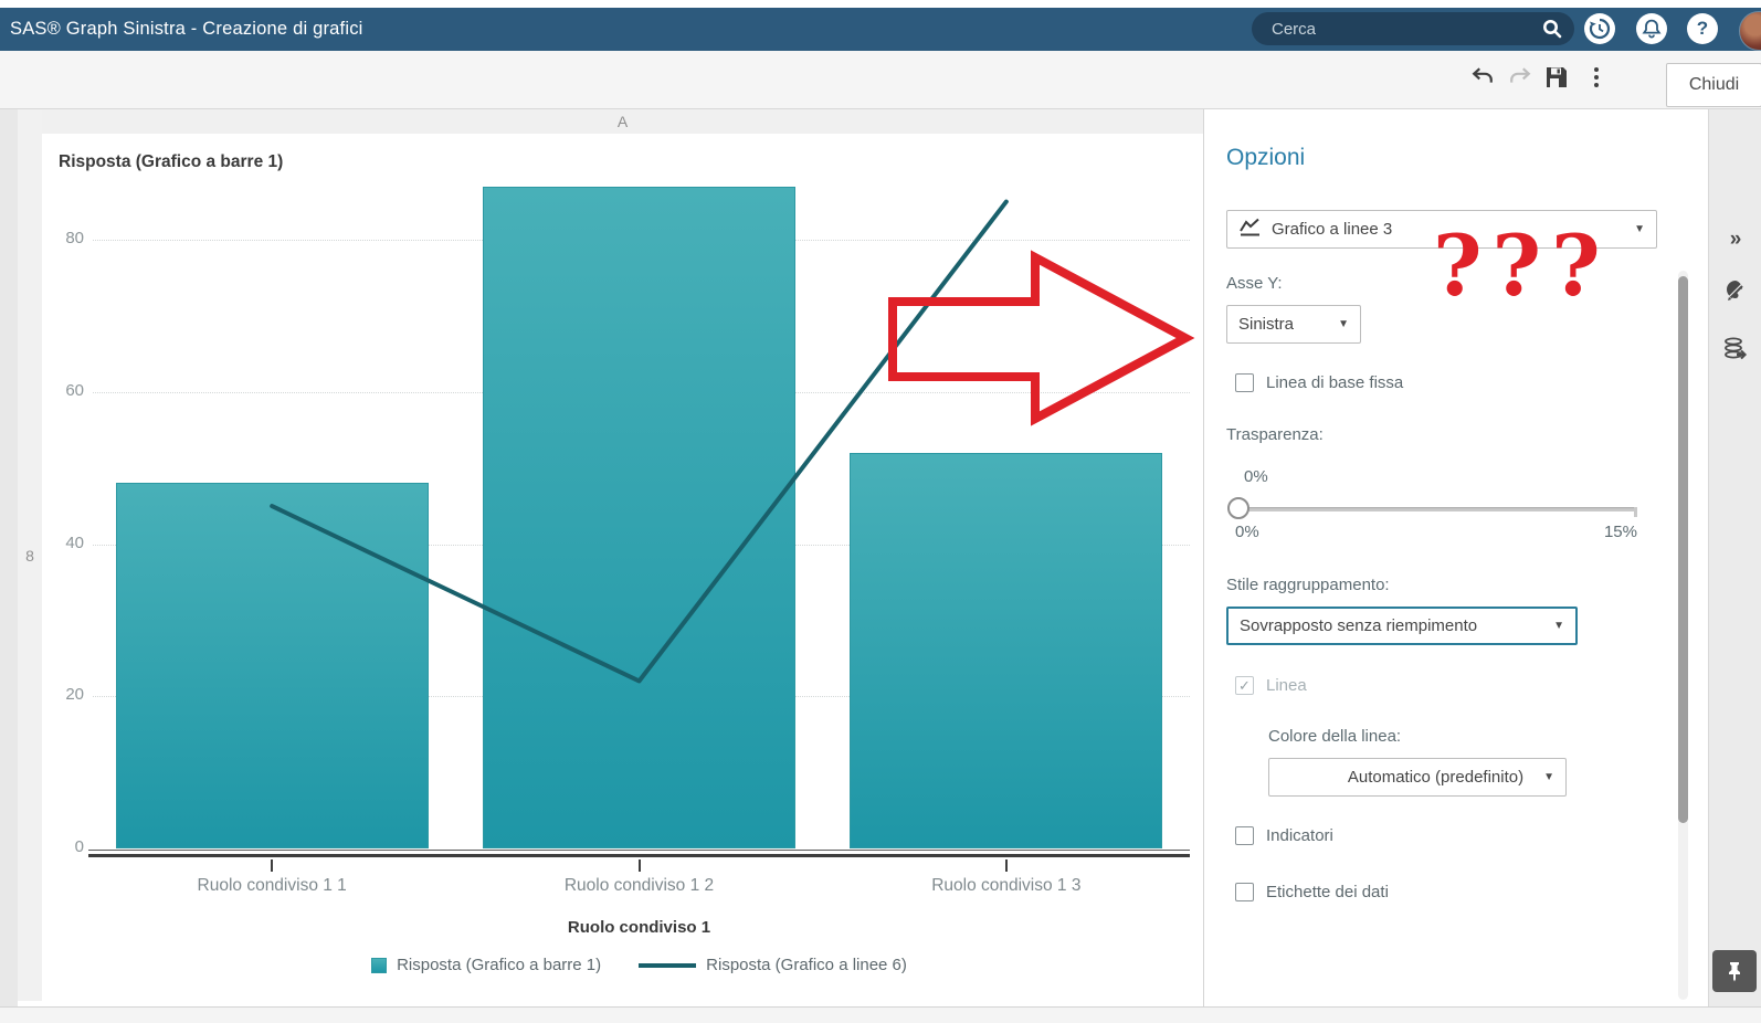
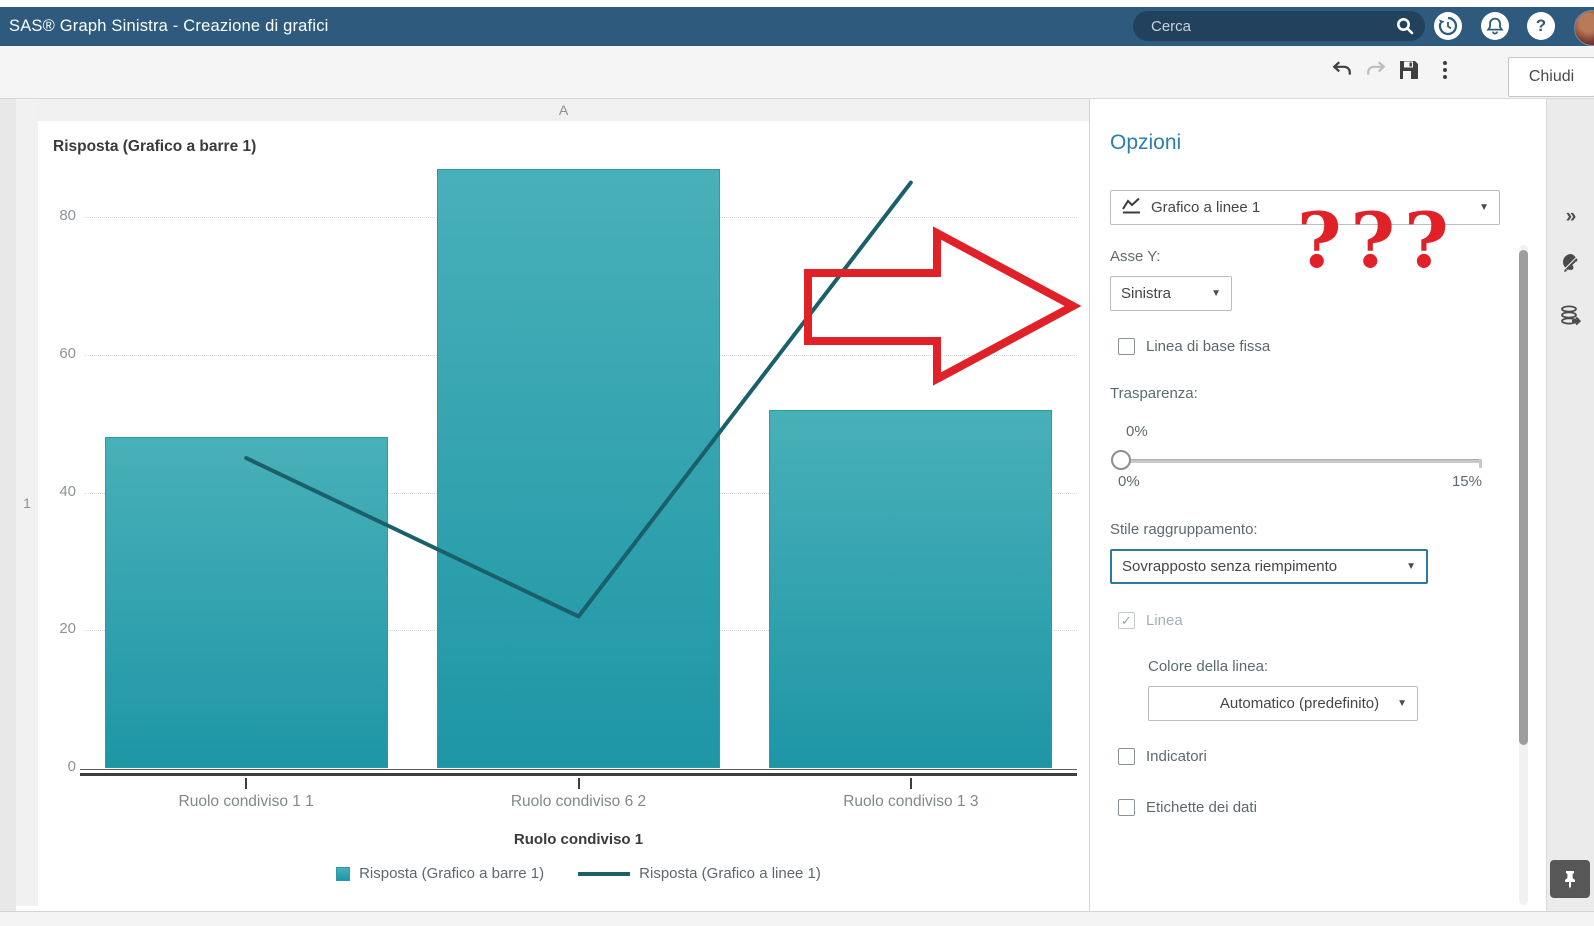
  SAS® Graph Sinistra - Creazione di grafici
  Cerca
  ?
  Chiudi
- 8
+ 1
  A
  Risposta (Grafico a barre 1)
  Ruolo condiviso 1
  Risposta (Grafico a barre 1)
- Risposta (Grafico a linee 6)
+ Risposta (Grafico a linee 1)
  0
  20
  40
  60
  80
  Ruolo condiviso 1 1
- Ruolo condiviso 1 2
+ Ruolo condiviso 6 2
  Ruolo condiviso 1 3
  Opzioni
- Grafico a linee 3
+ Grafico a linee 1
  ▼
  Asse Y:
  Sinistra
  ▼
  Linea di base fissa
  Trasparenza:
  0%
  0%
  15%
  Stile raggruppamento:
  Sovrapposto senza riempimento
  ▼
  ✓
  Linea
  Colore della linea:
  Automatico (predefinito)
  ▼
  Indicatori
  Etichette dei dati
  »
  ???
